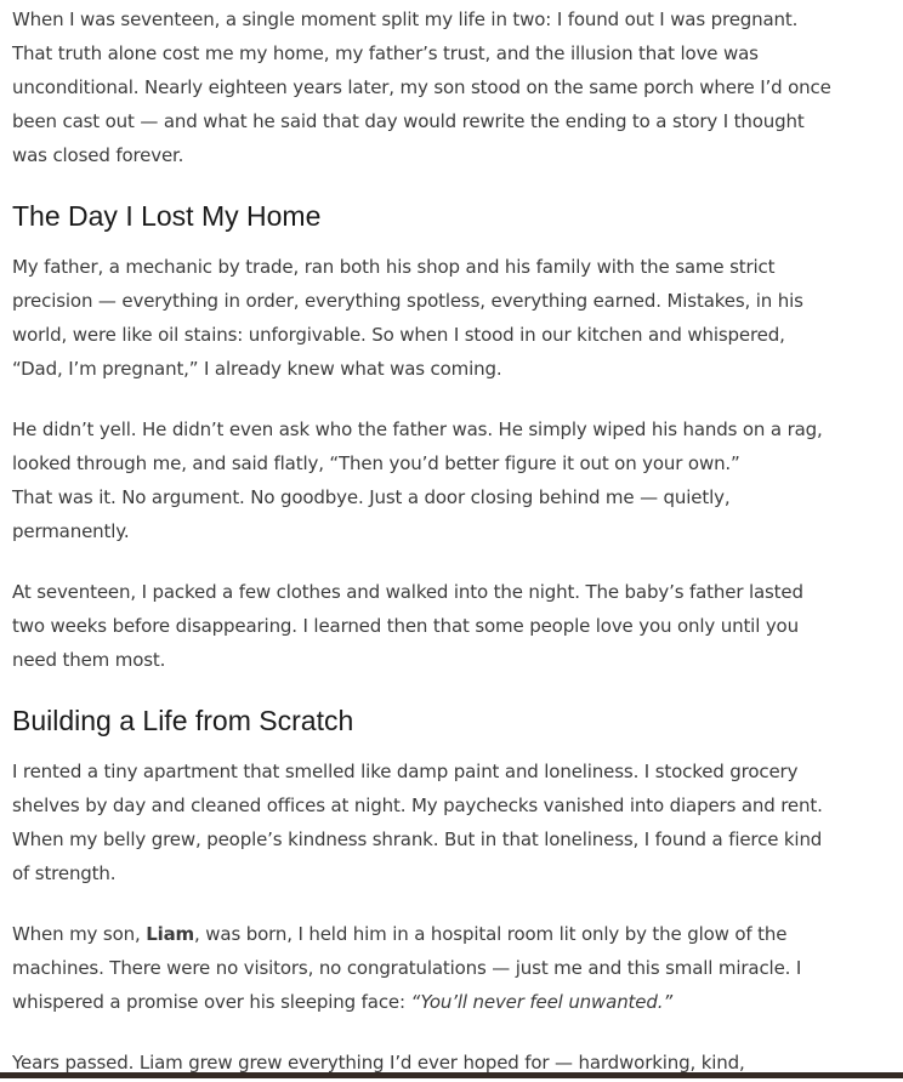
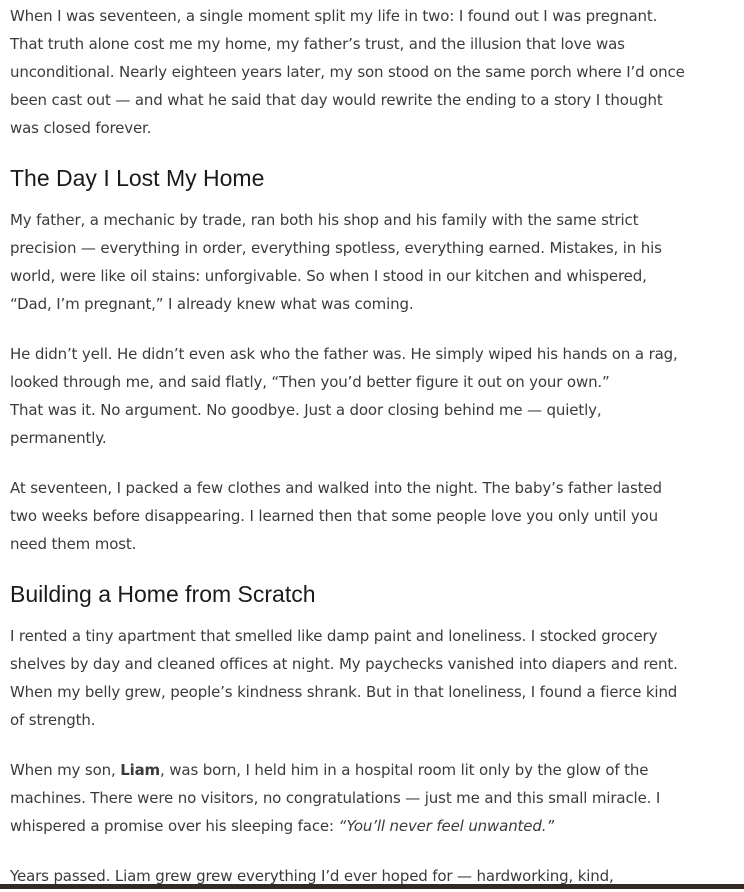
  When I was seventeen, a single moment split my life in two: I found out I was pregnant.
  That truth alone cost me my home, my father’s trust, and the illusion that love was
  unconditional. Nearly eighteen years later, my son stood on the same porch where I’d once
  been cast out — and what he said that day would rewrite the ending to a story I thought
  was closed forever.
  The Day I Lost My Home
  My father, a mechanic by trade, ran both his shop and his family with the same strict
  precision — everything in order, everything spotless, everything earned. Mistakes, in his
  world, were like oil stains: unforgivable. So when I stood in our kitchen and whispered,
  “Dad, I’m pregnant,” I already knew what was coming.
  He didn’t yell. He didn’t even ask who the father was. He simply wiped his hands on a rag,
  looked through me, and said flatly, “Then you’d better figure it out on your own.”
  That was it. No argument. No goodbye. Just a door closing behind me — quietly,
  permanently.
  At seventeen, I packed a few clothes and walked into the night. The baby’s father lasted
  two weeks before disappearing. I learned then that some people love you only until you
  need them most.
- Building a Life from Scratch
+ Building a Home from Scratch
  I rented a tiny apartment that smelled like damp paint and loneliness. I stocked grocery
  shelves by day and cleaned offices at night. My paychecks vanished into diapers and rent.
  When my belly grew, people’s kindness shrank. But in that loneliness, I found a fierce kind
  of strength.
  When my son, Liam, was born, I held him in a hospital room lit only by the glow of the
  machines. There were no visitors, no congratulations — just me and this small miracle. I
  whispered a promise over his sleeping face: “You’ll never feel unwanted.”
  Years passed. Liam grew grew everything I’d ever hoped for — hardworking, kind,
